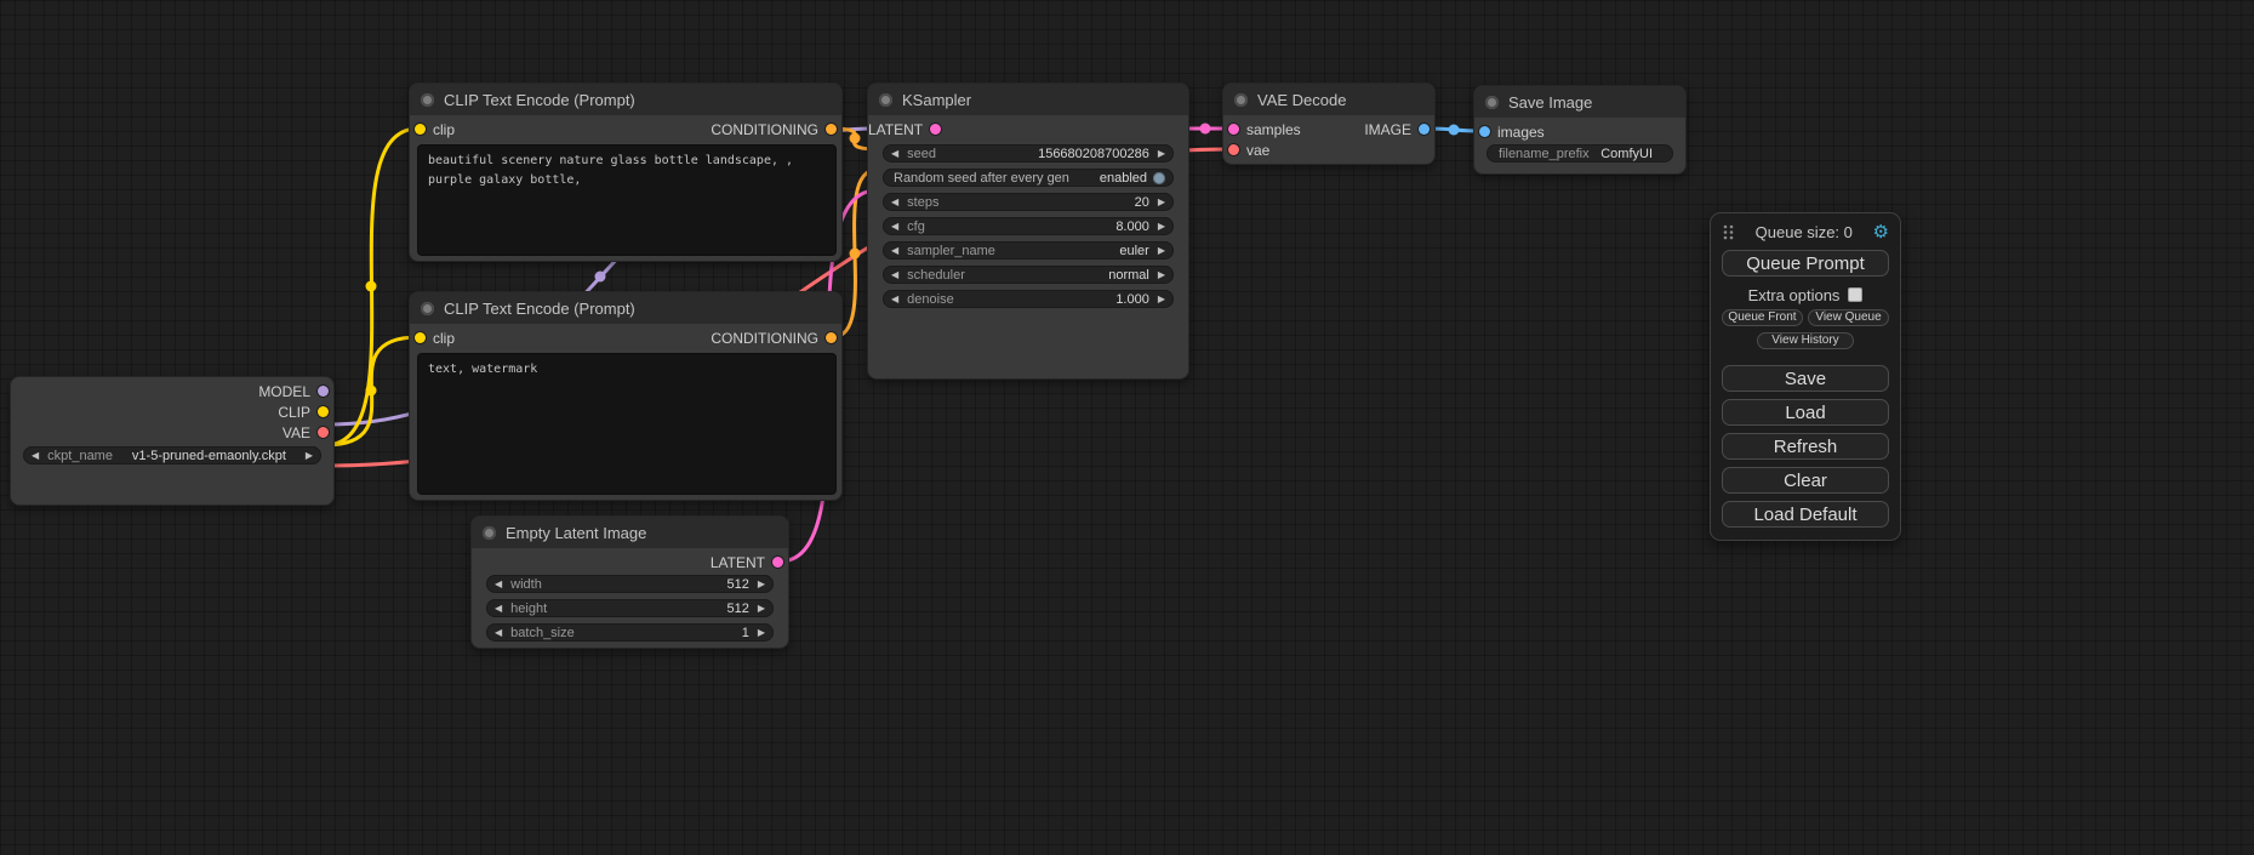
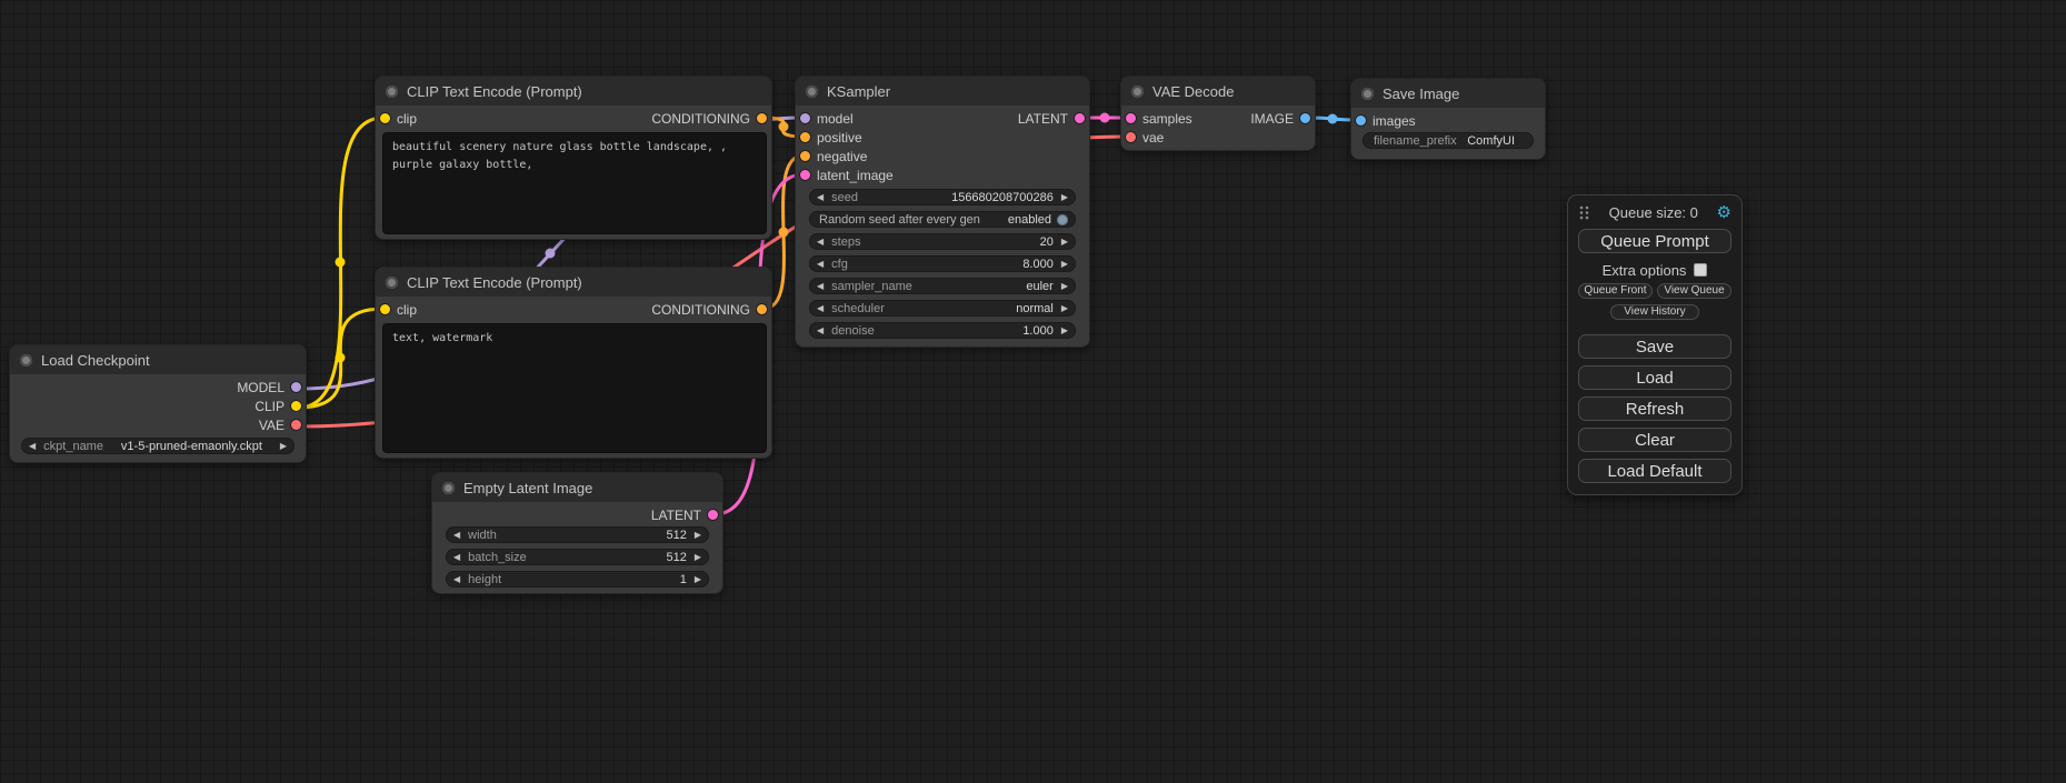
+ Load Checkpoint
  MODEL
  CLIP
  VAE
  ◀
  ckpt_name
  v1-5-pruned-emaonly.ckpt
  ▶
  CLIP Text Encode (Prompt)
  clip
  CONDITIONING
  CLIP Text Encode (Prompt)
  clip
  CONDITIONING
  text, watermark
  Empty Latent Image
  LATENT
  ◀
  width
  512
  ▶
  ◀
- height
+ batch_size
  512
  ▶
  ◀
- batch_size
+ height
  1
  ▶
  KSampler
+ model
+ positive
+ negative
+ latent_image
  LATENT
  ◀
  seed
  156680208700286
  ▶
  Random seed after every gen
  enabled
  ◀
  steps
  20
  ▶
  ◀
  cfg
  8.000
  ▶
  ◀
  sampler_name
  euler
  ▶
  ◀
  scheduler
  normal
  ▶
  ◀
  denoise
  1.000
  ▶
  VAE Decode
  samples
  IMAGE
  vae
  Save Image
  images
  filename_prefix
  ComfyUI
  Queue size: 0
  ⚙
  Queue Prompt
  Extra options
  Queue Front
  View Queue
  View History
  Save
  Load
  Refresh
  Clear
  Load Default
